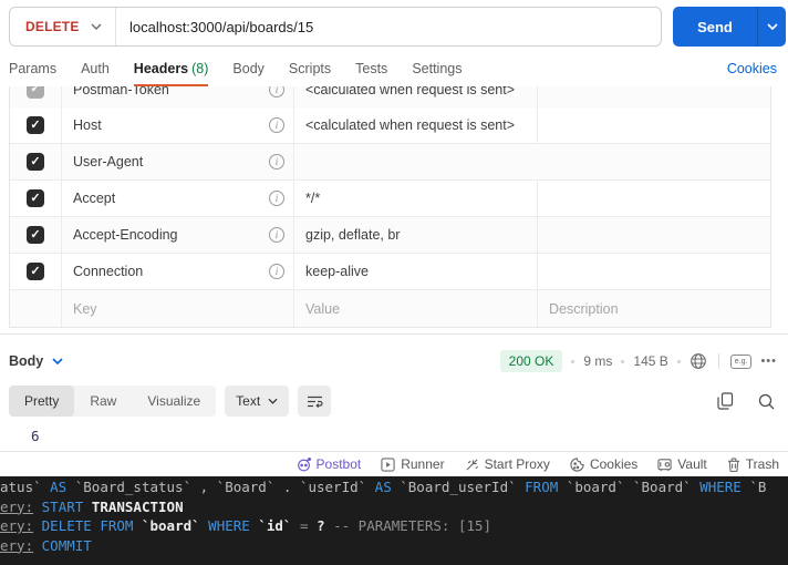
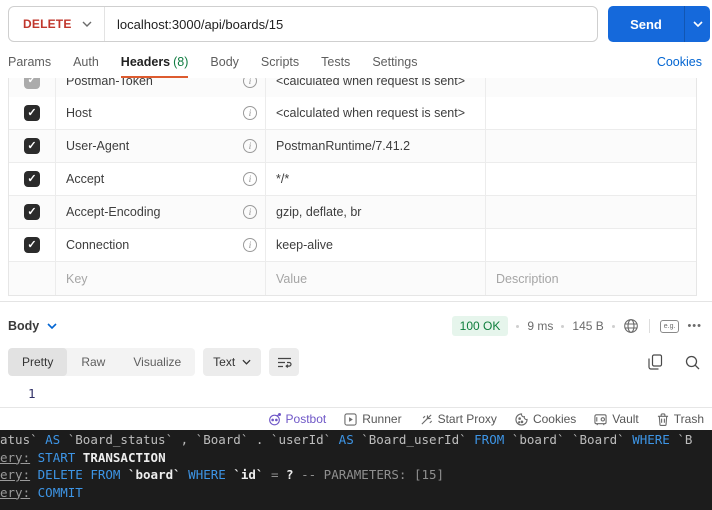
  DELETE
  localhost:3000/api/boards/15
  Send
  Params
  Auth
  Headers (8)
  Body
  Scripts
  Tests
  Settings
  Cookies
  Postman-Token
  <calculated when request is sent>
  Host
  <calculated when request is sent>
  User-Agent
+ PostmanRuntime/7.41.2
  Accept
  */*
  Accept-Encoding
  gzip, deflate, br
  Connection
  keep-alive
  Key
  Value
  Description
  Body
- 200 OK
+ 100 OK
  9 ms
  145 B
  •••
  Pretty
  Raw
  Visualize
  Text
- 6
+ 1
  Postbot
  Runner
  Start Proxy
  Cookies
  Vault
  Trash
  atus` AS `Board_status` , `Board` . `userId` AS `Board_userId` FROM `board` `Board` WHERE `B
  ery: START TRANSACTION
  ery: DELETE FROM `board` WHERE `id` = ? -- PARAMETERS: [15]
  ery: COMMIT
